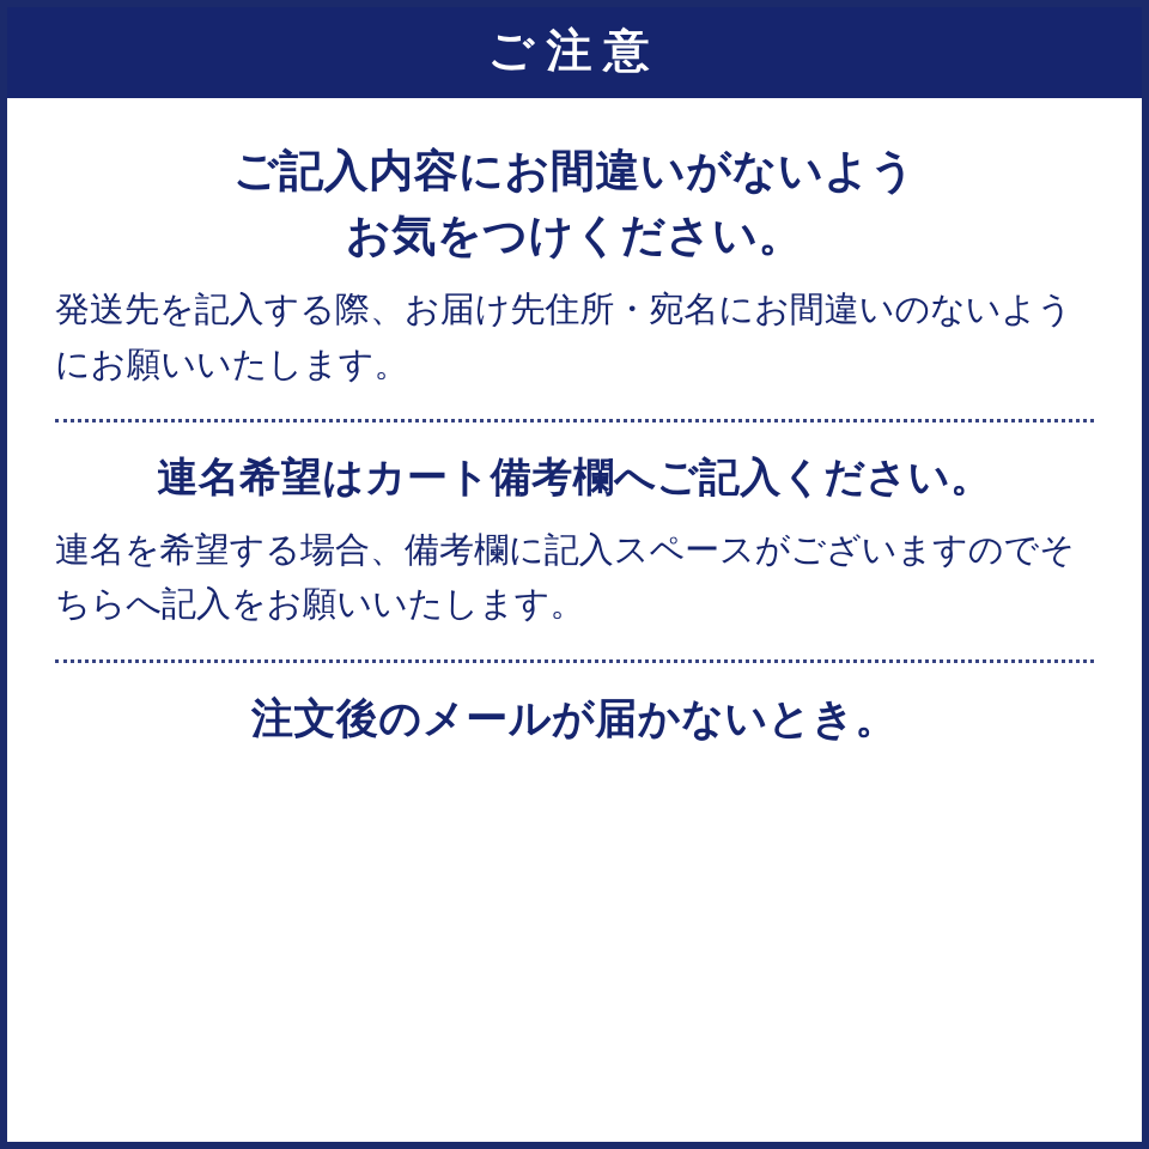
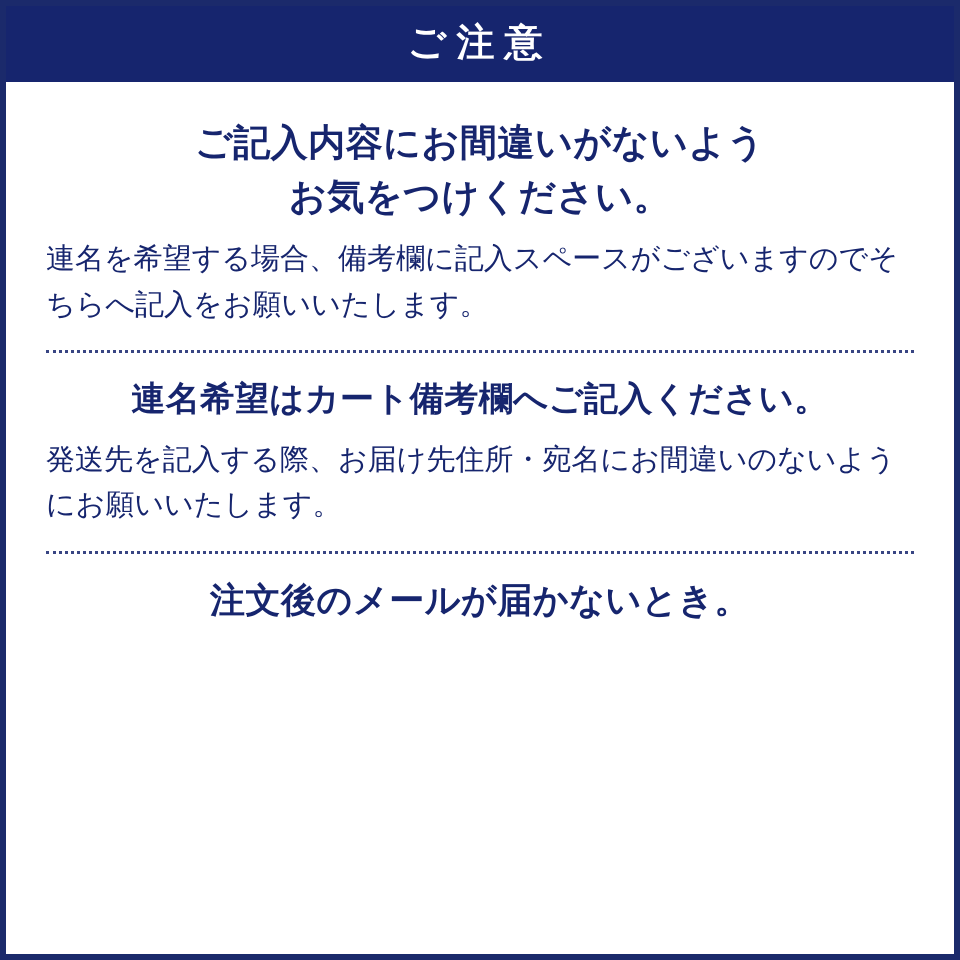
  ご注意
  ご記入内容にお間違いがないよう
  お気をつけください。
- 発送先を記入する際、お届け先住所・宛名にお間違いのないようにお願いいたします。
+ 連名を希望する場合、備考欄に記入スペースがございますのでそちらへ記入をお願いいたします。
  連名希望はカート備考欄へご記入ください。
- 連名を希望する場合、備考欄に記入スペースがございますのでそちらへ記入をお願いいたします。
+ 発送先を記入する際、お届け先住所・宛名にお間違いのないようにお願いいたします。
  注文後のメールが届かないとき。
